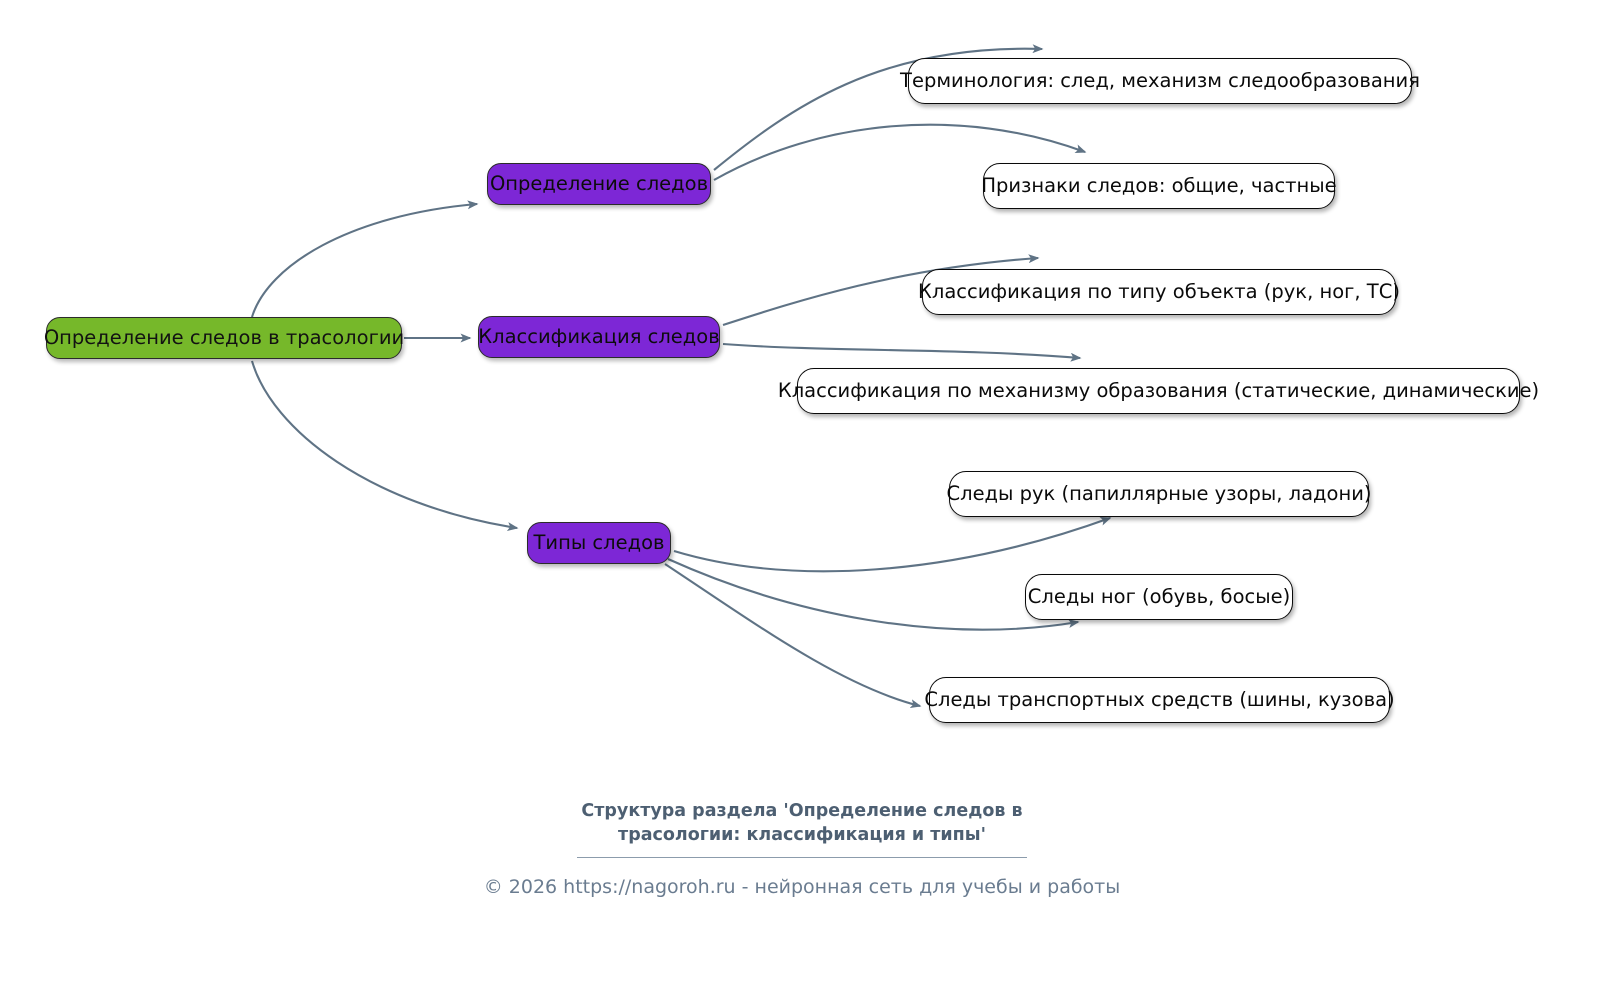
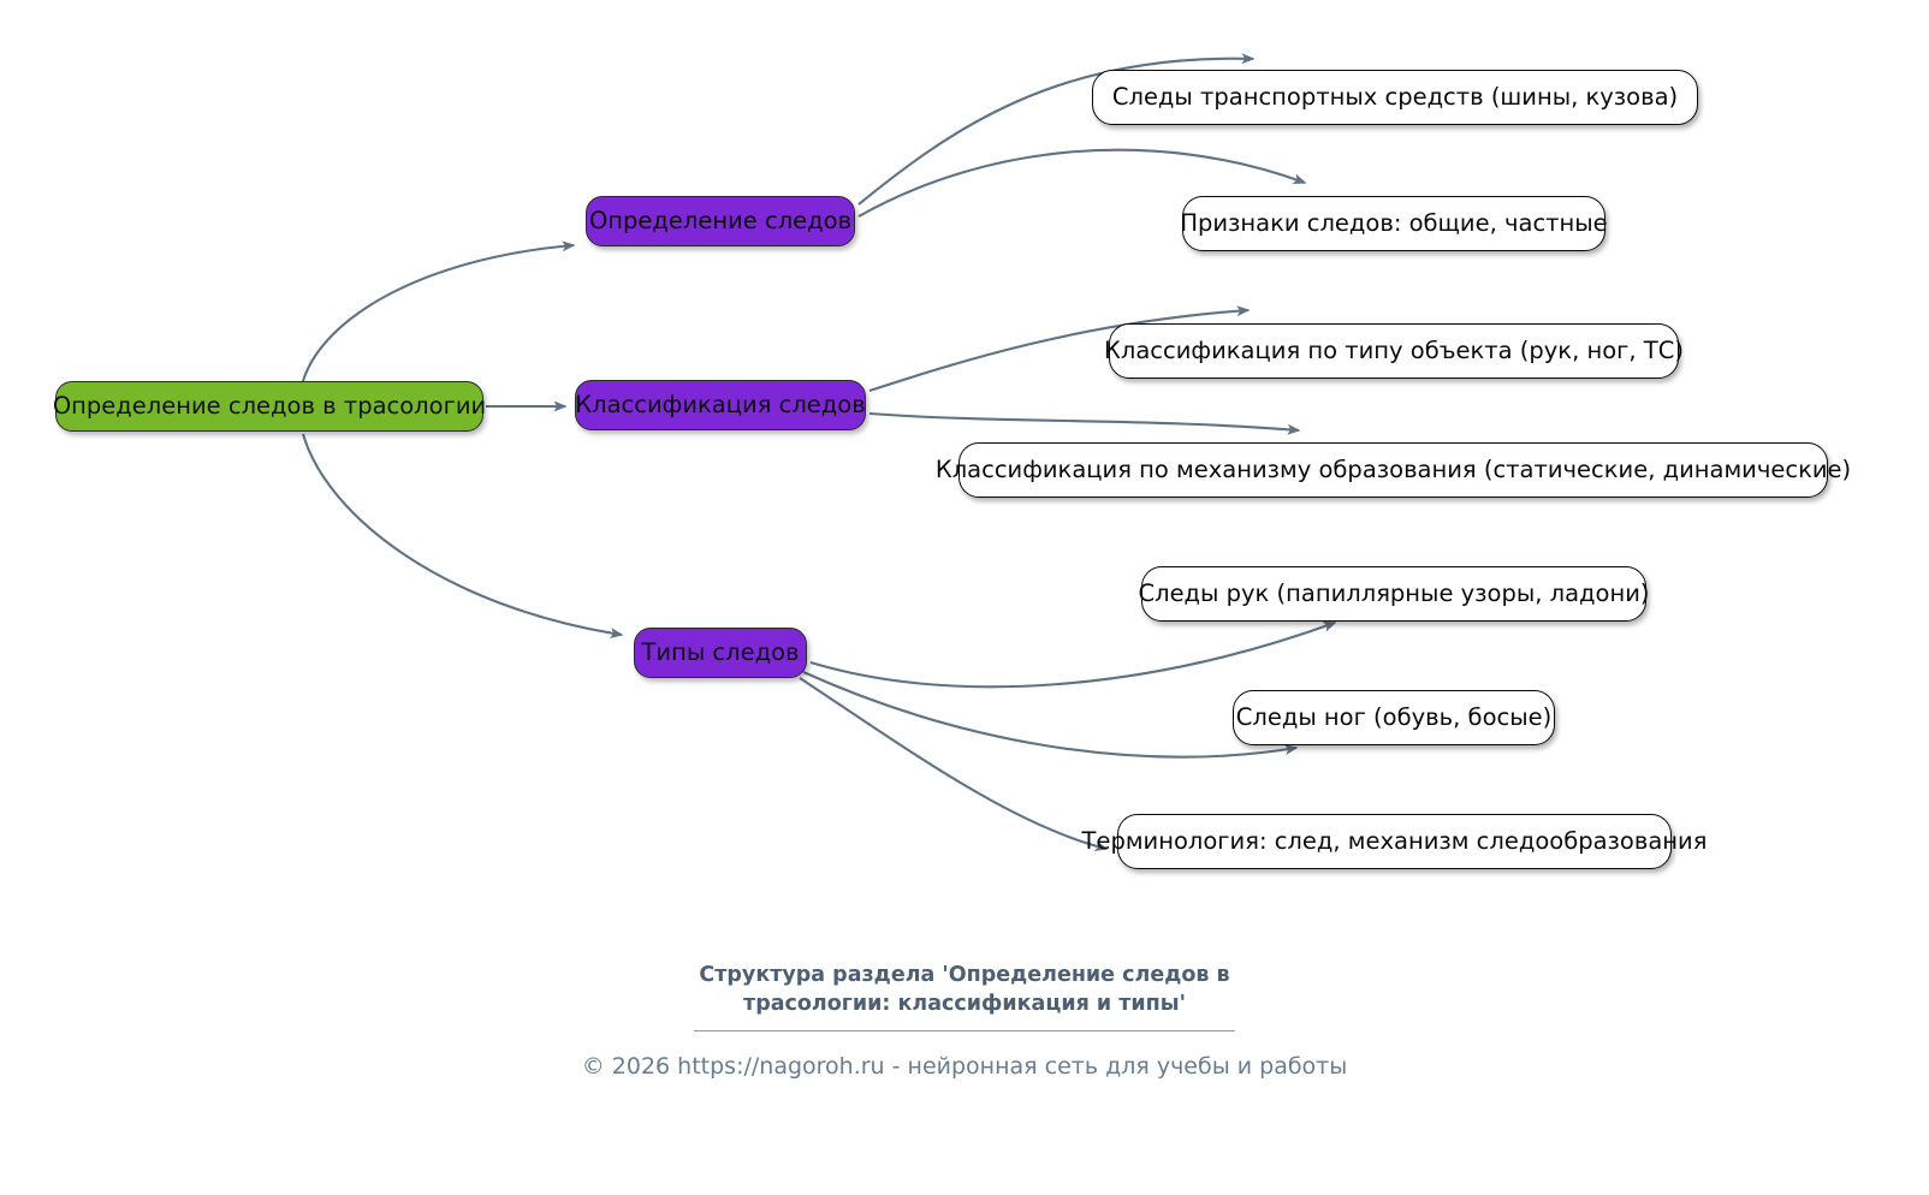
  Определение следов в трасологии
  Определение следов
- Терминология: след, механизм следообразования
+ Следы транспортных средств (шины, кузова)
  Признаки следов: общие, частные
  Классификация следов
  Классификация по типу объекта (рук, ног, ТС)
  Классификация по механизму образования (статические, динамические)
  Типы следов
  Следы рук (папиллярные узоры, ладони)
  Следы ног (обувь, босые)
- Следы транспортных средств (шины, кузова)
+ Терминология: след, механизм следообразования
  Структура раздела 'Определение следов в
  трасологии: классификация и типы'
  © 2026 https://nagoroh.ru - нейронная сеть для учебы и работы
